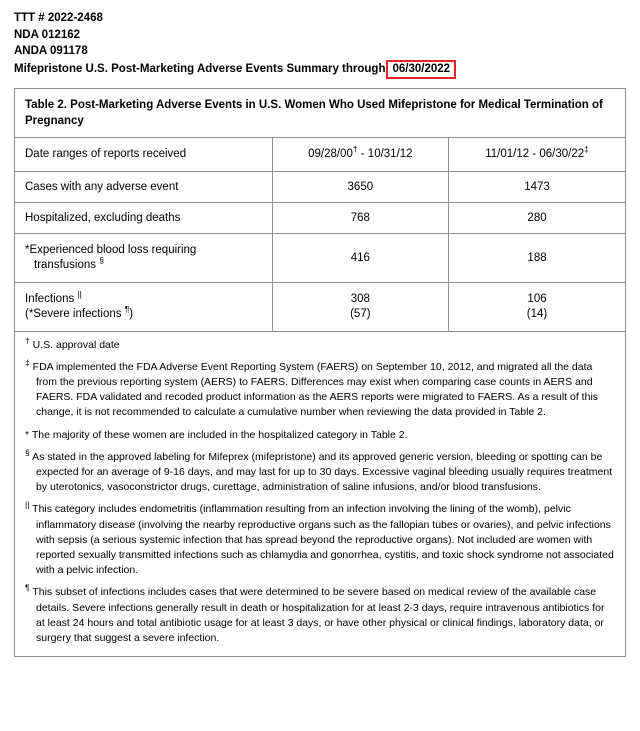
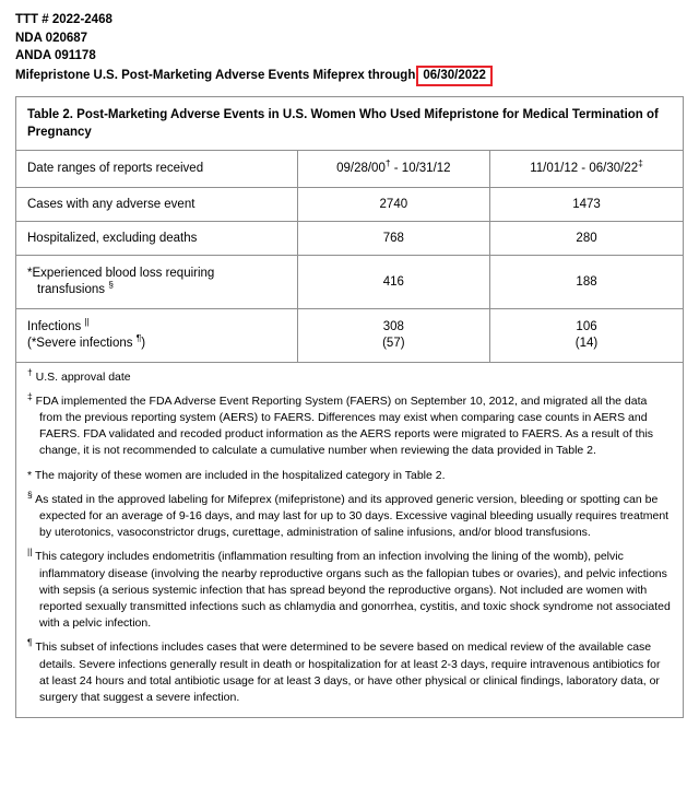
  TTT # 2022-2468
- NDA 012162
+ NDA 020687
  ANDA 091178
- Mifepristone U.S. Post-Marketing Adverse Events Summary through
+ Mifepristone U.S. Post-Marketing Adverse Events Mifeprex through
  06/30/2022
  Table 2. Post-Marketing Adverse Events in U.S. Women Who Used Mifepristone for Medical Termination of Pregnancy
  Date ranges of reports received	09/28/00† - 10/31/12	11/01/12 - 06/30/22‡
- Cases with any adverse event	3650	1473
+ Cases with any adverse event	2740	1473
  Hospitalized, excluding deaths	768	280
  *Experienced blood loss requiring transfusions §	416	188
  Infections || (*Severe infections ¶)	308 (57)	106 (14)
  † U.S. approval date
  ‡ FDA implemented the FDA Adverse Event Reporting System (FAERS) on September 10, 2012, and migrated all the data from the previous reporting system (AERS) to FAERS. Differences may exist when comparing case counts in AERS and FAERS. FDA validated and recoded product information as the AERS reports were migrated to FAERS. As a result of this change, it is not recommended to calculate a cumulative number when reviewing the data provided in Table 2.
  * The majority of these women are included in the hospitalized category in Table 2.
  § As stated in the approved labeling for Mifeprex (mifepristone) and its approved generic version, bleeding or spotting can be expected for an average of 9-16 days, and may last for up to 30 days. Excessive vaginal bleeding usually requires treatment by uterotonics, vasoconstrictor drugs, curettage, administration of saline infusions, and/or blood transfusions.
  || This category includes endometritis (inflammation resulting from an infection involving the lining of the womb), pelvic inflammatory disease (involving the nearby reproductive organs such as the fallopian tubes or ovaries), and pelvic infections with sepsis (a serious systemic infection that has spread beyond the reproductive organs). Not included are women with reported sexually transmitted infections such as chlamydia and gonorrhea, cystitis, and toxic shock syndrome not associated with a pelvic infection.
  ¶ This subset of infections includes cases that were determined to be severe based on medical review of the available case details. Severe infections generally result in death or hospitalization for at least 2-3 days, require intravenous antibiotics for at least 24 hours and total antibiotic usage for at least 3 days, or have other physical or clinical findings, laboratory data, or surgery that suggest a severe infection.
